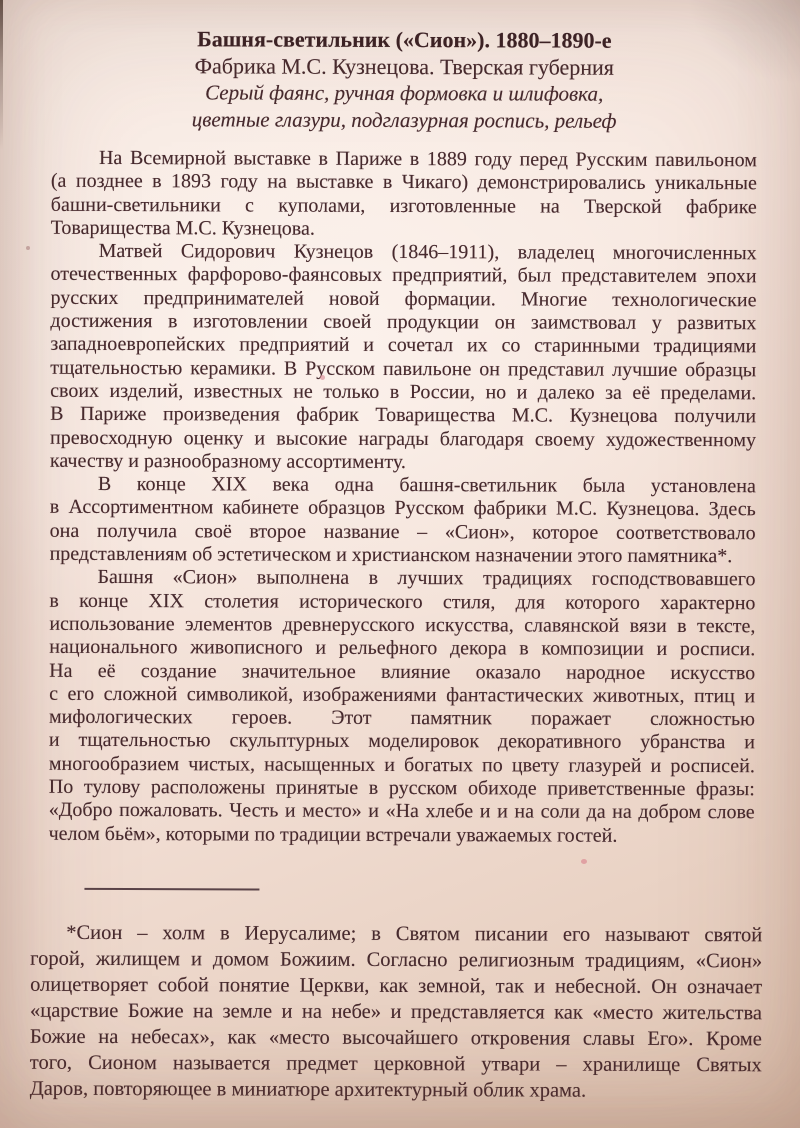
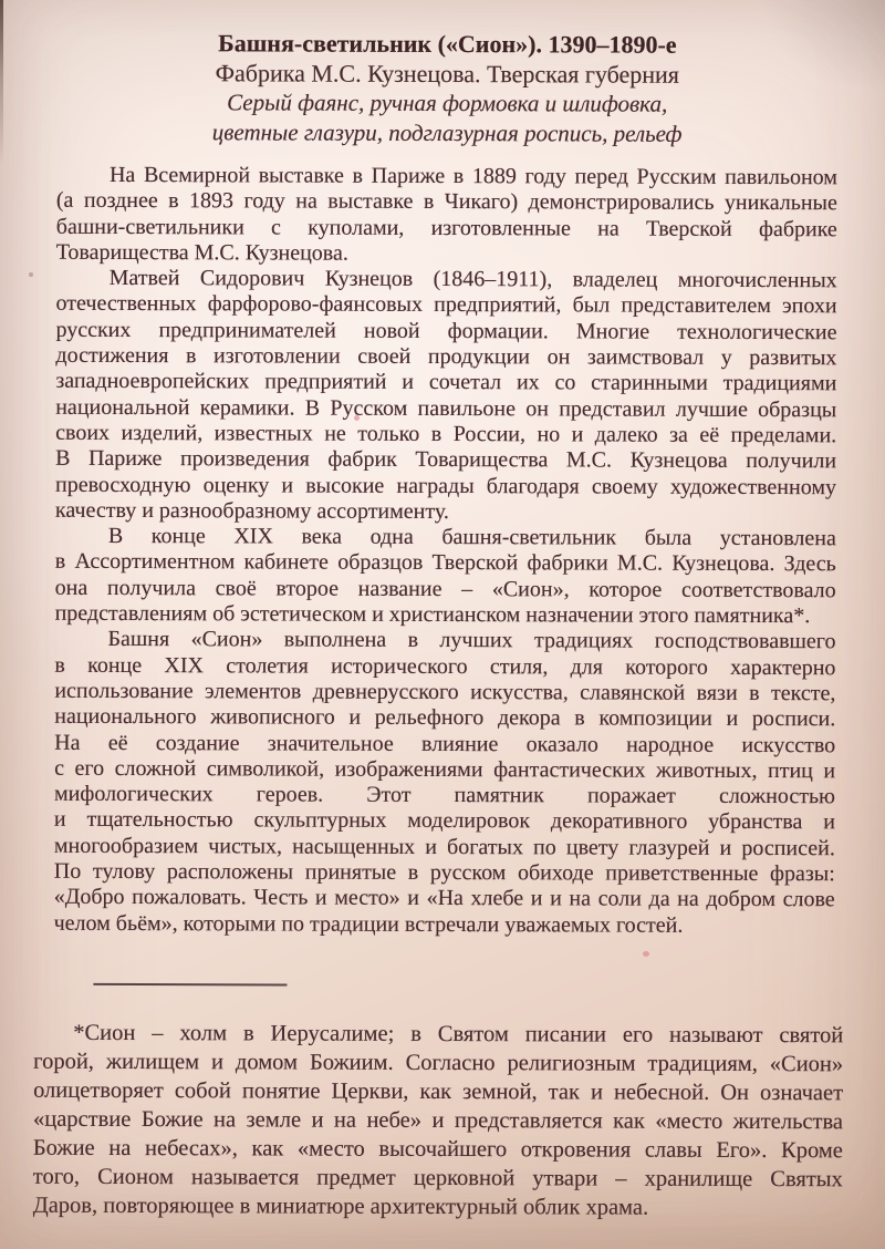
- Башня-светильник («Сион»). 1880–1890-е
+ Башня-светильник («Сион»). 1390–1890-е
  Фабрика М.С. Кузнецова. Тверская губерния
  Серый фаянс, ручная формовка и шлифовка,
  цветные глазури, подглазурная роспись, рельеф
  На Всемирной выставке в Париже в 1889 году перед Русским павильоном
  (а позднее в 1893 году на выставке в Чикаго) демонстрировались уникальные
  башни-светильники с куполами, изготовленные на Тверской фабрике
  Товарищества М.С. Кузнецова.
  Матвей Сидорович Кузнецов (1846–1911), владелец многочисленных
  отечественных фарфорово-фаянсовых предприятий, был представителем эпохи
  русских предпринимателей новой формации. Многие технологические
  достижения в изготовлении своей продукции он заимствовал у развитых
  западноевропейских предприятий и сочетал их со старинными традициями
- тщательностью керамики. В Русском павильоне он представил лучшие образцы
+ национальной керамики. В Русском павильоне он представил лучшие образцы
  своих изделий, известных не только в России, но и далеко за её пределами.
  В Париже произведения фабрик Товарищества М.С. Кузнецова получили
  превосходную оценку и высокие награды благодаря своему художественному
  качеству и разнообразному ассортименту.
  В конце XIX века одна башня-светильник была установлена
- в Ассортиментном кабинете образцов Русском фабрики М.С. Кузнецова. Здесь
+ в Ассортиментном кабинете образцов Тверской фабрики М.С. Кузнецова. Здесь
  она получила своё второе название – «Сион», которое соответствовало
  представлениям об эстетическом и христианском назначении этого памятника*.
  Башня «Сион» выполнена в лучших традициях господствовавшего
  в конце XIX столетия исторического стиля, для которого характерно
  использование элементов древнерусского искусства, славянской вязи в тексте,
  национального живописного и рельефного декора в композиции и росписи.
  На её создание значительное влияние оказало народное искусство
  с его сложной символикой, изображениями фантастических животных, птиц и
  мифологических героев. Этот памятник поражает сложностью
  и тщательностью скульптурных моделировок декоративного убранства и
  многообразием чистых, насыщенных и богатых по цвету глазурей и росписей.
  По тулову расположены принятые в русском обиходе приветственные фразы:
  «Добро пожаловать. Честь и место» и «На хлебе и и на соли да на добром слове
  челом бьём», которыми по традиции встречали уважаемых гостей.
  *Сион – холм в Иерусалиме; в Святом писании его называют святой
  горой, жилищем и домом Божиим. Согласно религиозным традициям, «Сион»
  олицетворяет собой понятие Церкви, как земной, так и небесной. Он означает
  «царствие Божие на земле и на небе» и представляется как «место жительства
  Божие на небесах», как «место высочайшего откровения славы Его». Кроме
  того, Сионом называется предмет церковной утвари – хранилище Святых
  Даров, повторяющее в миниатюре архитектурный облик храма.
